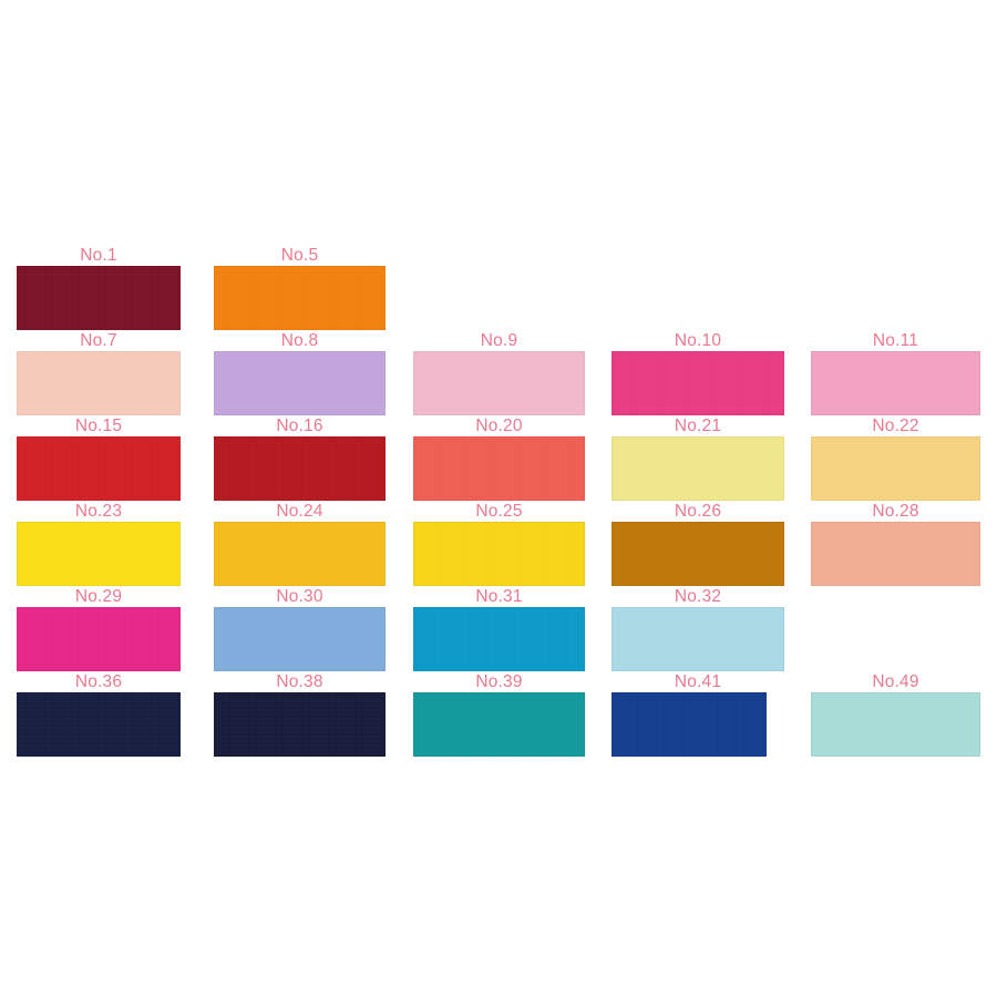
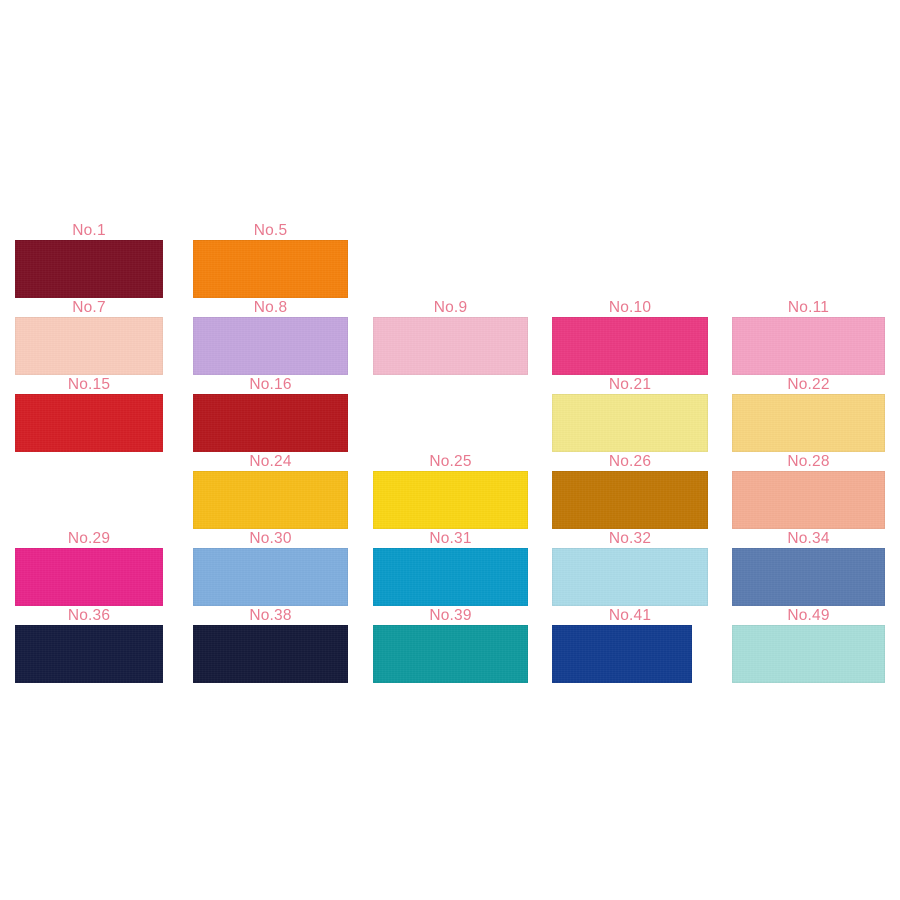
  No.1
  No.5
  No.7
  No.8
  No.9
  No.10
  No.11
  No.15
  No.16
- No.20
  No.21
  No.22
- No.23
  No.24
  No.25
  No.26
  No.28
  No.29
  No.30
  No.31
  No.32
+ No.34
  No.36
  No.38
  No.39
  No.41
  No.49
